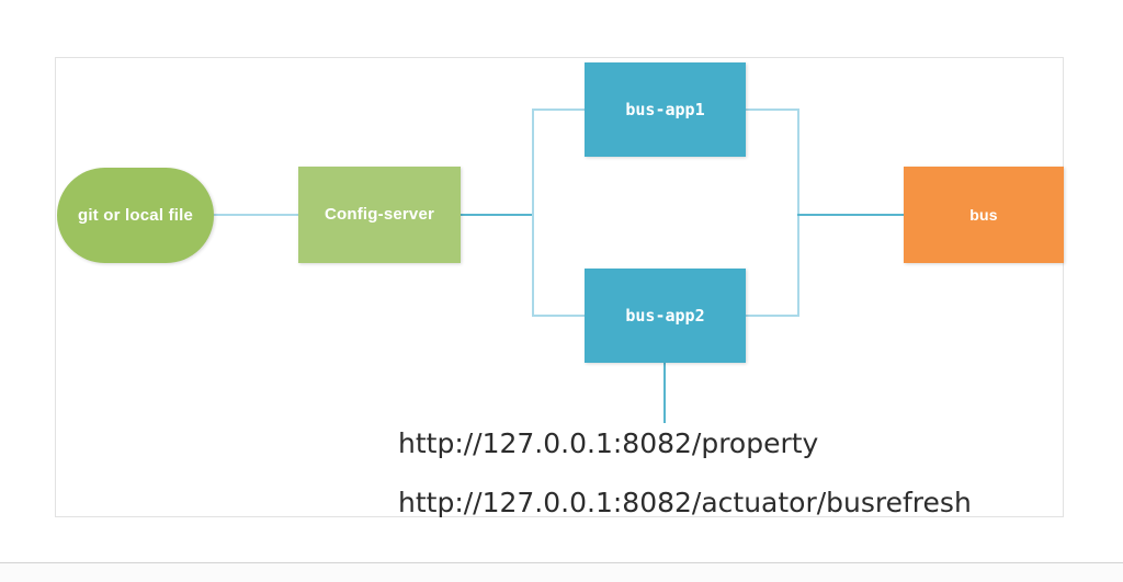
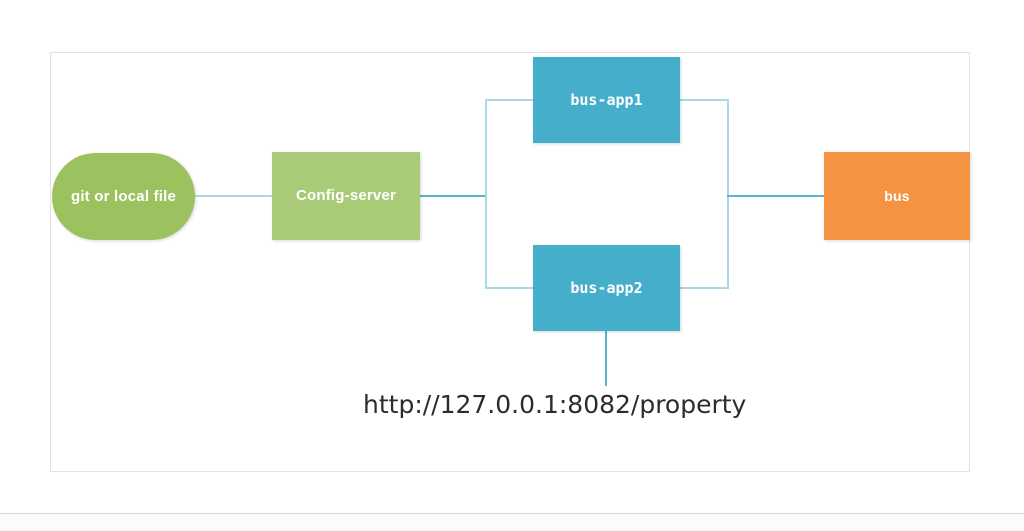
  git or local file
  Config-server
  bus-app1
  bus-app2
  bus
  http://127.0.0.1:8082/property
- http://127.0.0.1:8082/actuator/busrefresh
